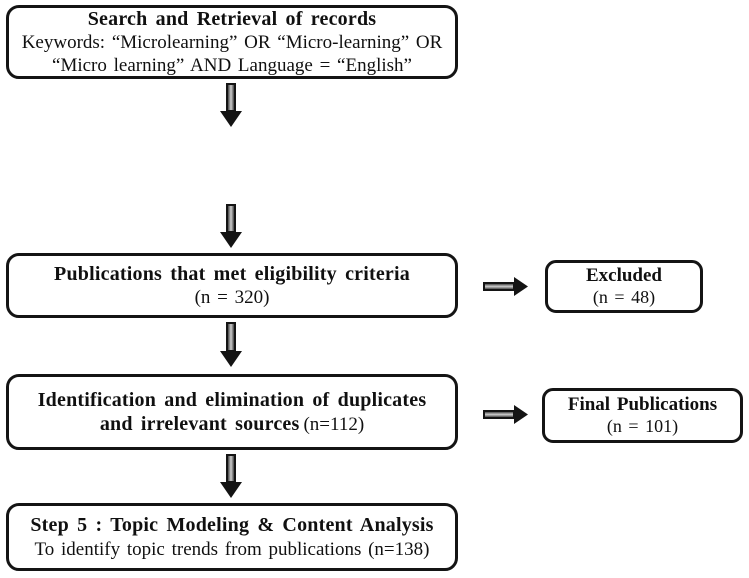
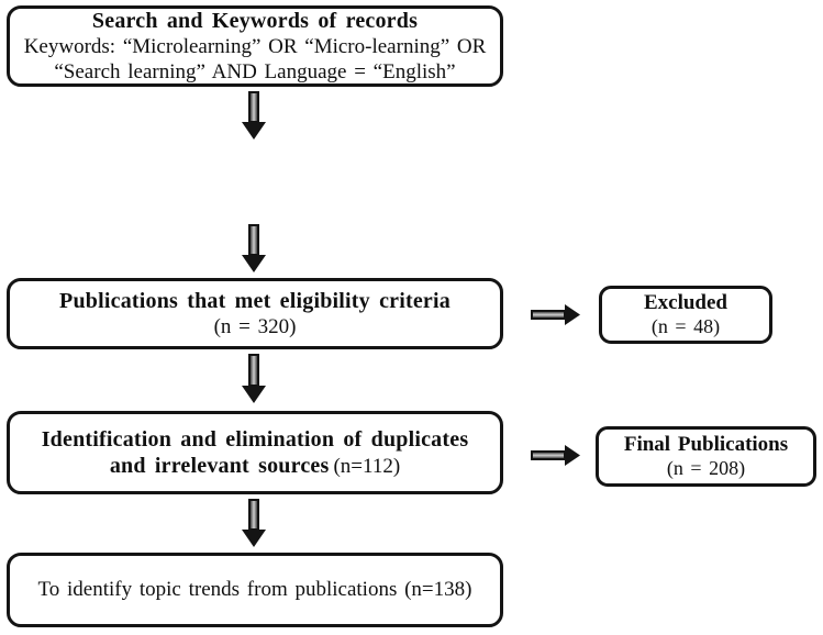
- Search and Retrieval of records
+ Search and Keywords of records
  Keywords: “Microlearning” OR “Micro-learning” OR
- “Micro learning” AND Language = “English”
+ “Search learning” AND Language = “English”
  Publications that met eligibility criteria
  (n = 320)
  Excluded
  (n = 48)
  Identification and elimination of duplicates
  and irrelevant sources (n=112)
  Final Publications
- (n = 101)
+ (n = 208)
- Step 5 : Topic Modeling & Content Analysis
  To identify topic trends from publications (n=138)
